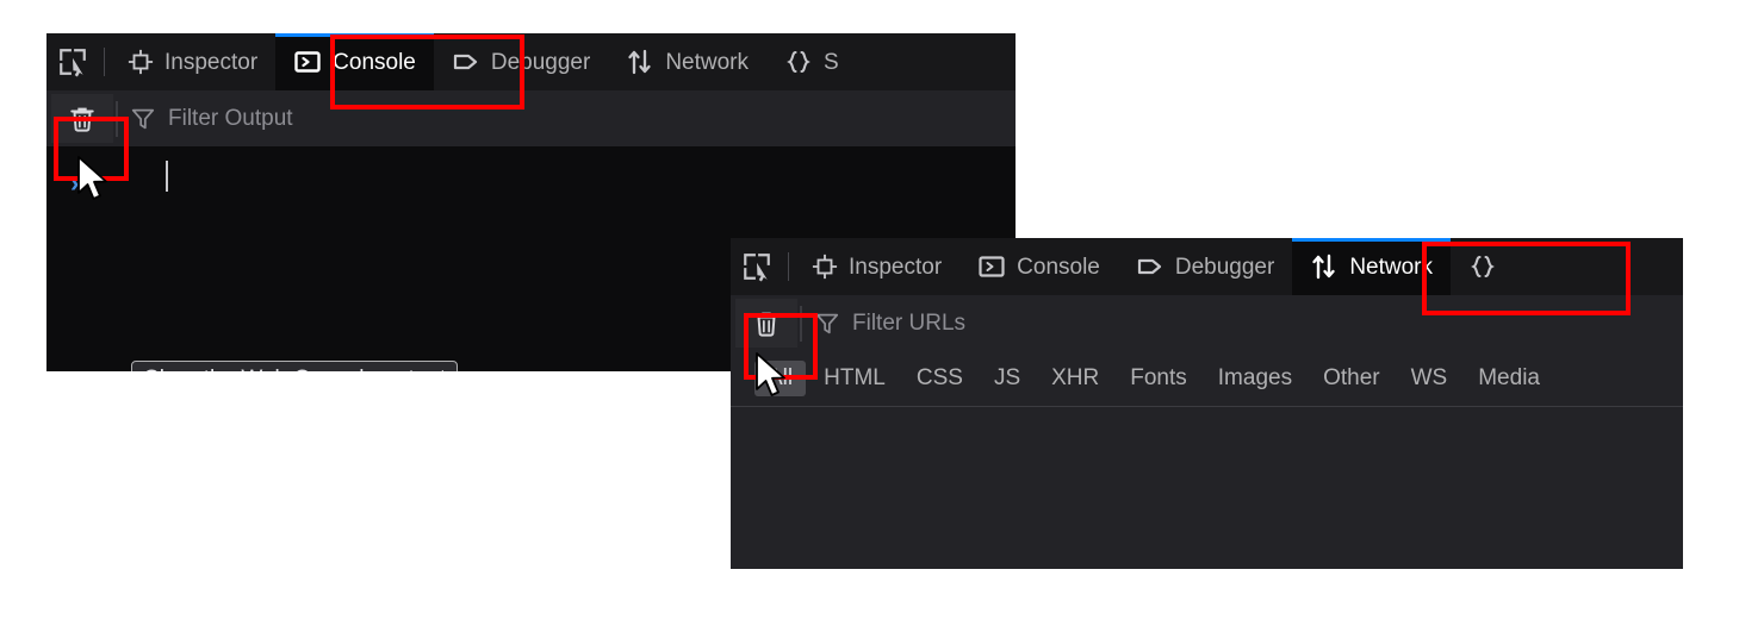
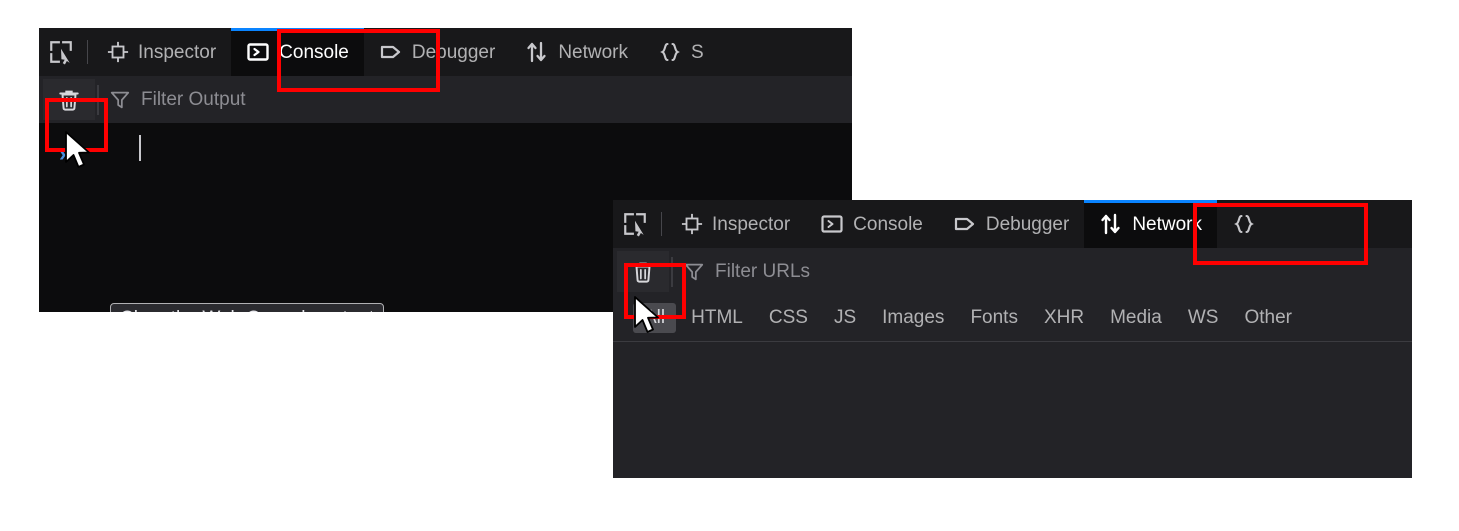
  Inspector
  Console
  Debugger
  Network
  S
  Filter Output
  »
  Inspector
  Console
  Debugger
  Network
  Filter URLs
  HTML
  CSS
  JS
- XHR
+ Images
  Fonts
- Images
+ XHR
- Other
+ Media
  WS
- Media
+ Other
